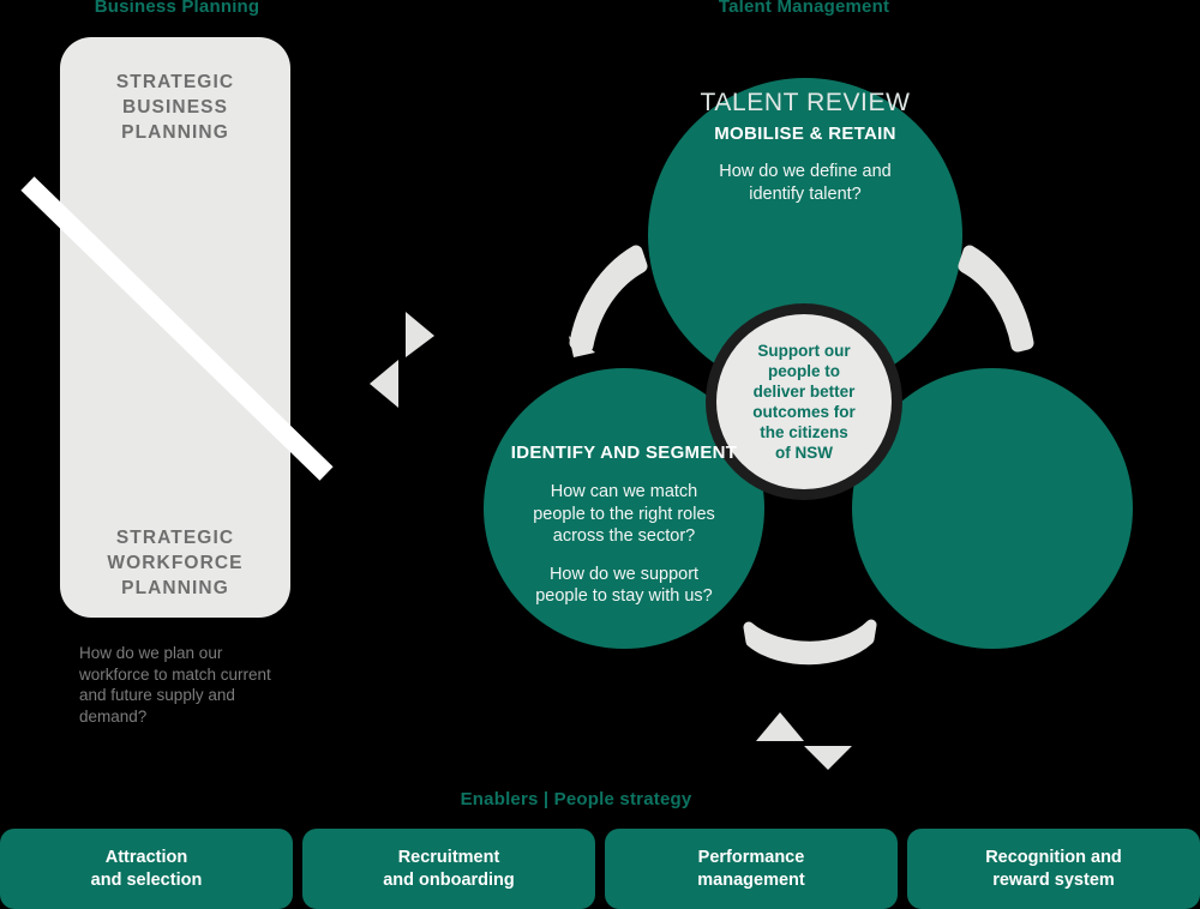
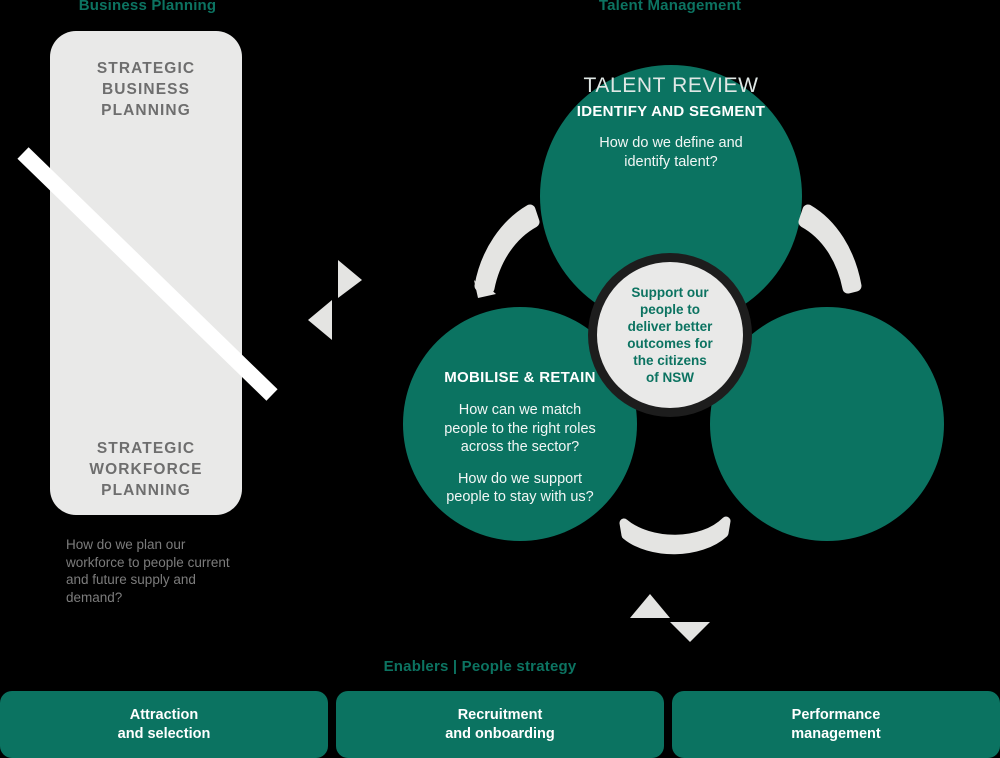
  Business Planning
  Talent Management
  STRATEGIC
  BUSINESS
  PLANNING
  STRATEGIC
  WORKFORCE
  PLANNING
- How do we plan our workforce to match current and future supply and demand?
+ How do we plan our workforce to people current and future supply and demand?
  Support our
  people to
  deliver better
  outcomes for
  the citizens
  of NSW
  TALENT REVIEW
- MOBILISE & RETAIN
+ IDENTIFY AND SEGMENT
  How do we define and
  identify talent?
- IDENTIFY AND SEGMENT
+ MOBILISE & RETAIN
  How can we match
  people to the right roles
  across the sector?
  How do we support
  people to stay with us?
  Enablers | People strategy
  Attraction
  and selection
  Recruitment
  and onboarding
  Performance
  management
- Recognition and
- reward system
